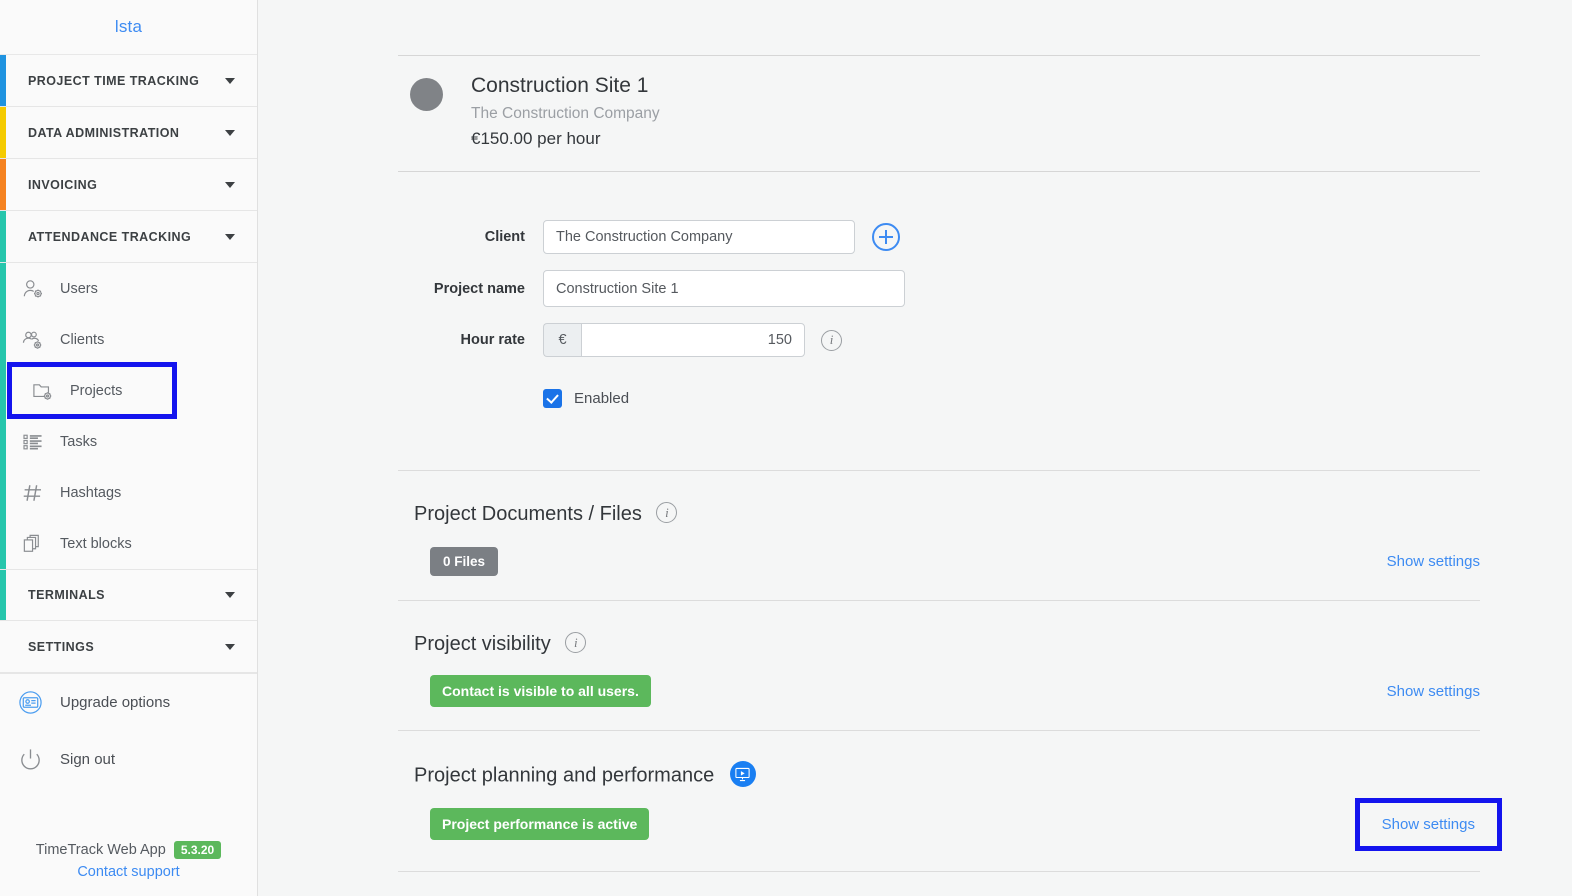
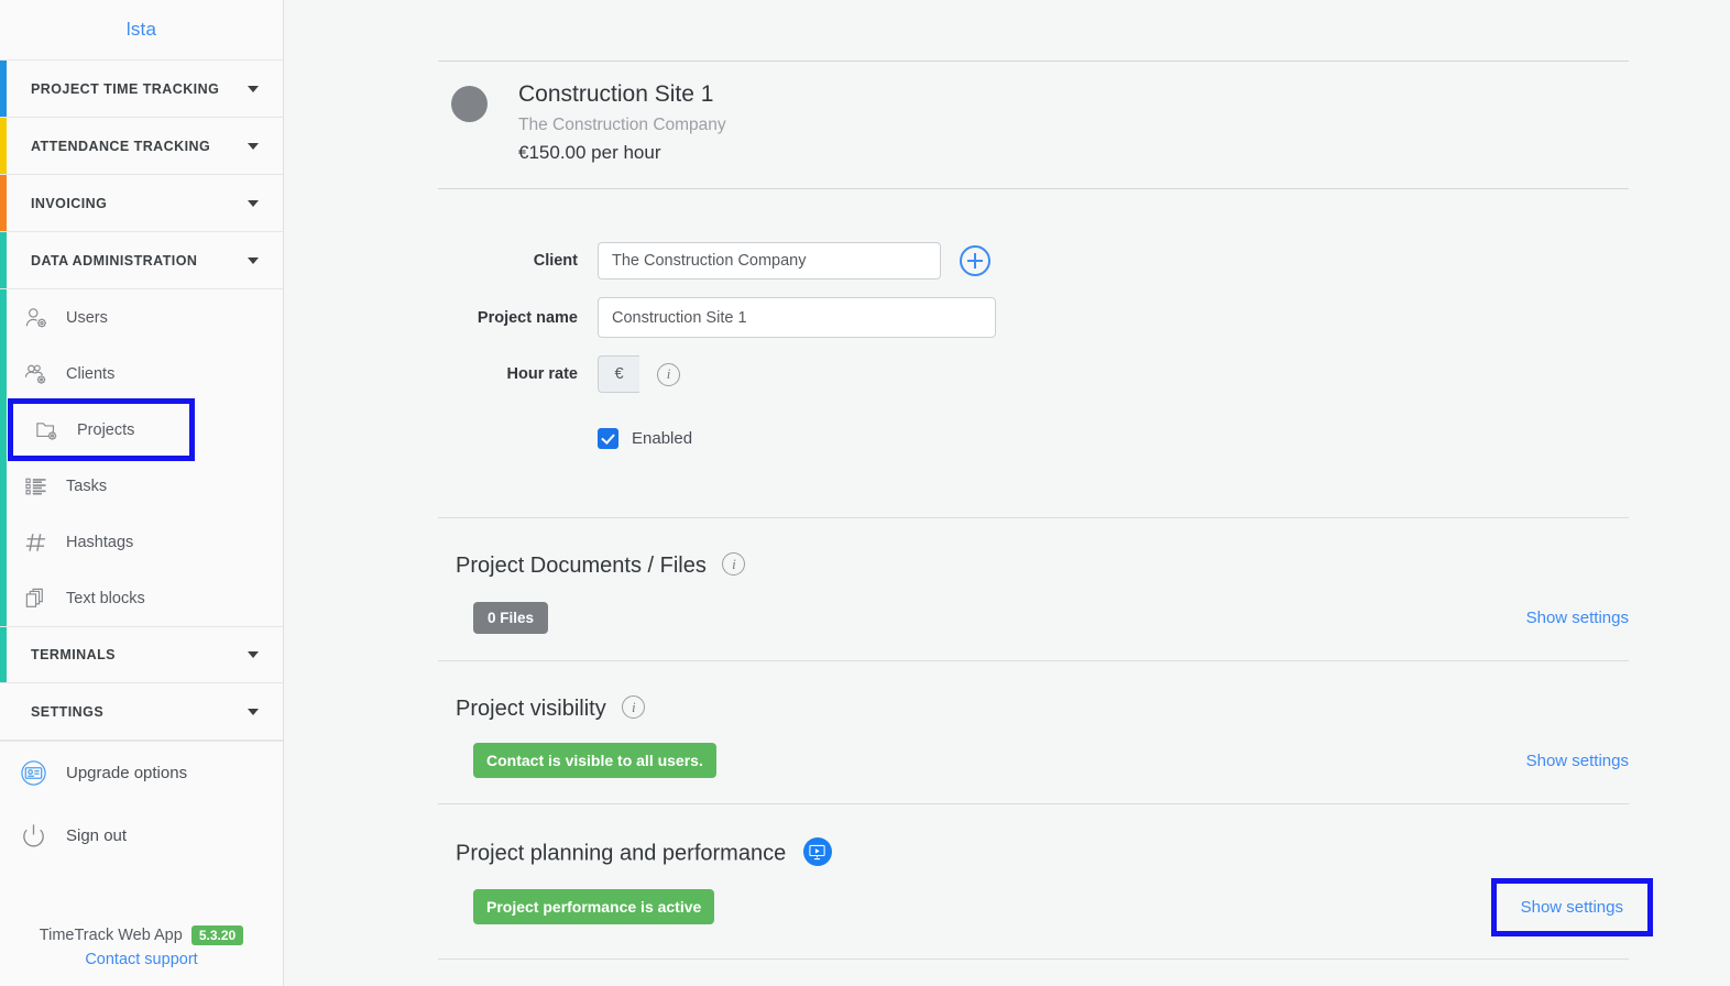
  lsta
  PROJECT TIME TRACKING
- DATA ADMINISTRATION
+ ATTENDANCE TRACKING
  INVOICING
- ATTENDANCE TRACKING
+ DATA ADMINISTRATION
  Users
  Clients
  Projects
  Tasks
  Hashtags
  Text blocks
  TERMINALS
  SETTINGS
  Upgrade options
  Sign out
  TimeTrack Web App
  5.3.20
  Contact support
  Construction Site 1
  The Construction Company
  €150.00 per hour
  Client
  The Construction Company
  Project name
  Construction Site 1
  Hour rate
  €
- 150
  i
  Enabled
  Project Documents / Files i
  0 Files
  Show settings
  Project visibility i
  Contact is visible to all users.
  Show settings
  Project planning and performance
  Project performance is active
  Show settings
